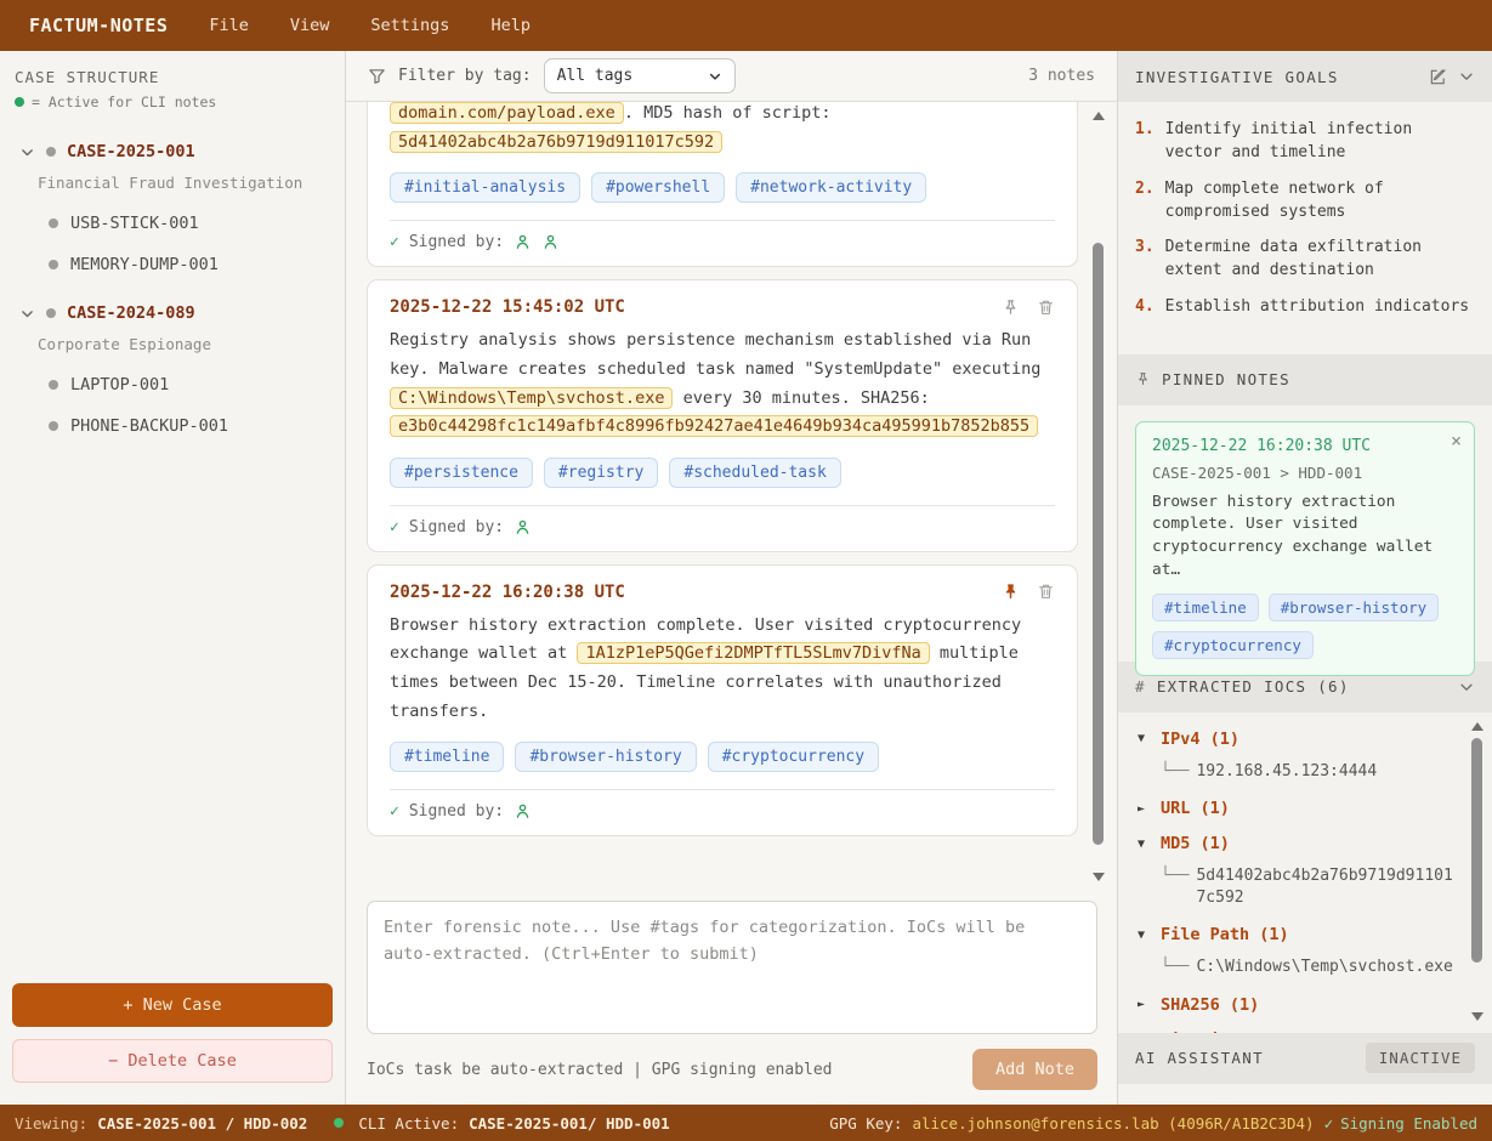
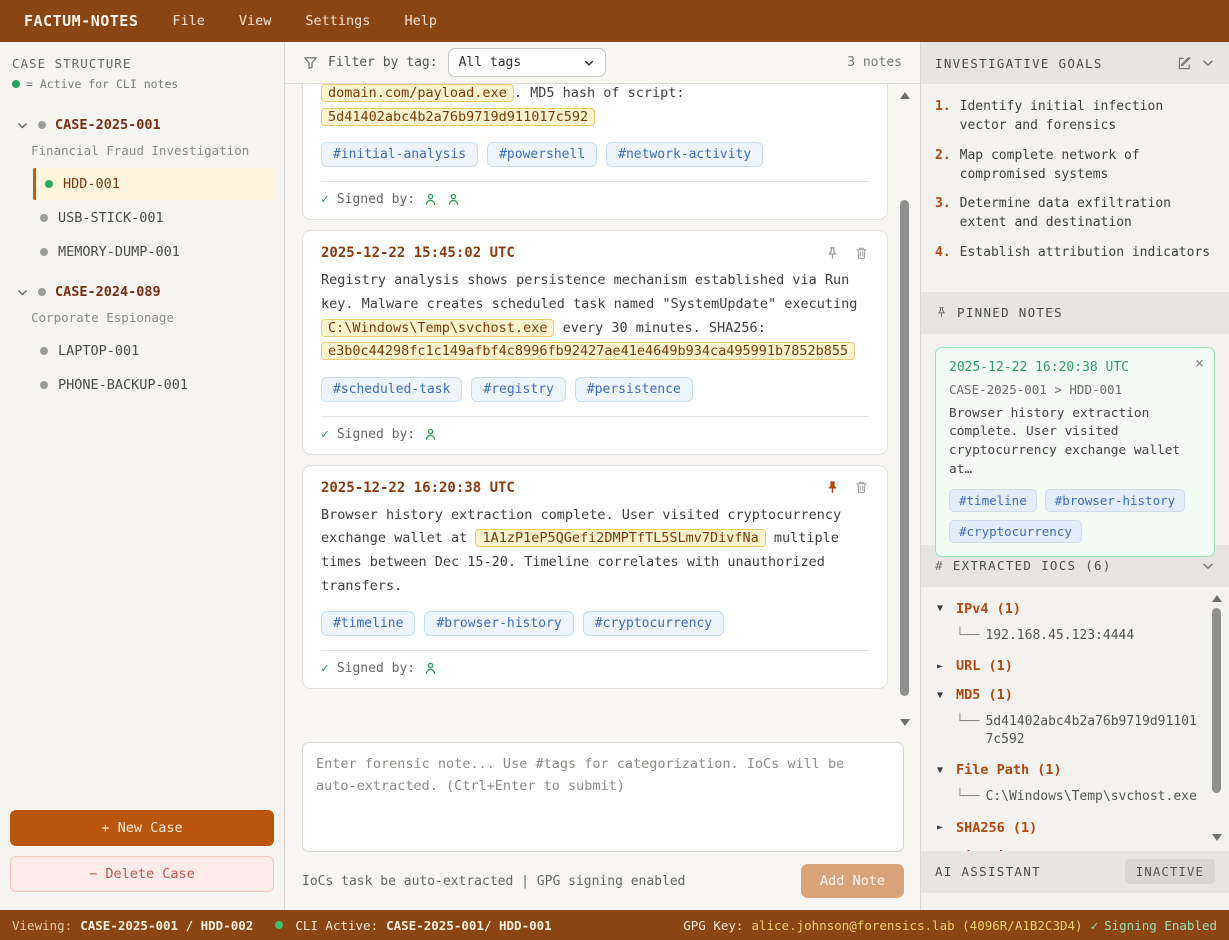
  FACTUM-NOTES
  File
  View
  Settings
  Help
  CASE STRUCTURE
  = Active for CLI notes
  CASE-2025-001
  Financial Fraud Investigation
+ HDD-001
  USB-STICK-001
  MEMORY-DUMP-001
  CASE-2024-089
  Corporate Espionage
  LAPTOP-001
  PHONE-BACKUP-001
  + New Case
  − Delete Case
  Filter by tag:
  All tags
  3 notes
  domain.com/payload.exe . MD5 hash of script: 5d41402abc4b2a76b9719d911017c592
  #initial-analysis
  #powershell
  #network-activity
  ✓
  Signed by:
  2025-12-22 15:45:02 UTC
  Registry analysis shows persistence mechanism established via Run key. Malware creates scheduled task named "SystemUpdate" executing C:\Windows\Temp\svchost.exe every 30 minutes. SHA256: e3b0c44298fc1c149afbf4c8996fb92427ae41e4649b934ca495991b7852b855
- #persistence
+ #scheduled-task
  #registry
- #scheduled-task
+ #persistence
  ✓
  Signed by:
  2025-12-22 16:20:38 UTC
  Browser history extraction complete. User visited cryptocurrency exchange wallet at 1A1zP1eP5QGefi2DMPTfTL5SLmv7DivfNa multiple times between Dec 15-20. Timeline correlates with unauthorized transfers.
  #timeline
  #browser-history
  #cryptocurrency
  ✓
  Signed by:
  IoCs task be auto-extracted | GPG signing enabled
  Add Note
  INVESTIGATIVE GOALS
  1.
- Identify initial infection vector and timeline
+ Identify initial infection vector and forensics
  2.
  Map complete network of compromised systems
  3.
  Determine data exfiltration extent and destination
  4.
  Establish attribution indicators
  PINNED NOTES
  ×
  2025-12-22 16:20:38 UTC
  CASE-2025-001 > HDD-001
  Browser history extraction complete. User visited cryptocurrency exchange wallet at…
  #timeline
  #browser-history
  #cryptocurrency
  #
  EXTRACTED IOCS (6)
  ▼
  IPv4 (1)
  └──
  192.168.45.123:4444
  ►
  URL (1)
  ▼
  MD5 (1)
  └──
  5d41402abc4b2a76b9719d911017c592
  ▼
  File Path (1)
  └──
  C:\Windows\Temp\svchost.exe
  ►
  SHA256 (1)
  AI ASSISTANT
  INACTIVE
  Viewing:
  CASE-2025-001 / HDD-002
  CLI Active:
  CASE-2025-001/ HDD-001
  GPG Key:
  alice.johnson@forensics.lab (4096R/A1B2C3D4)
  ✓
  Signing Enabled
